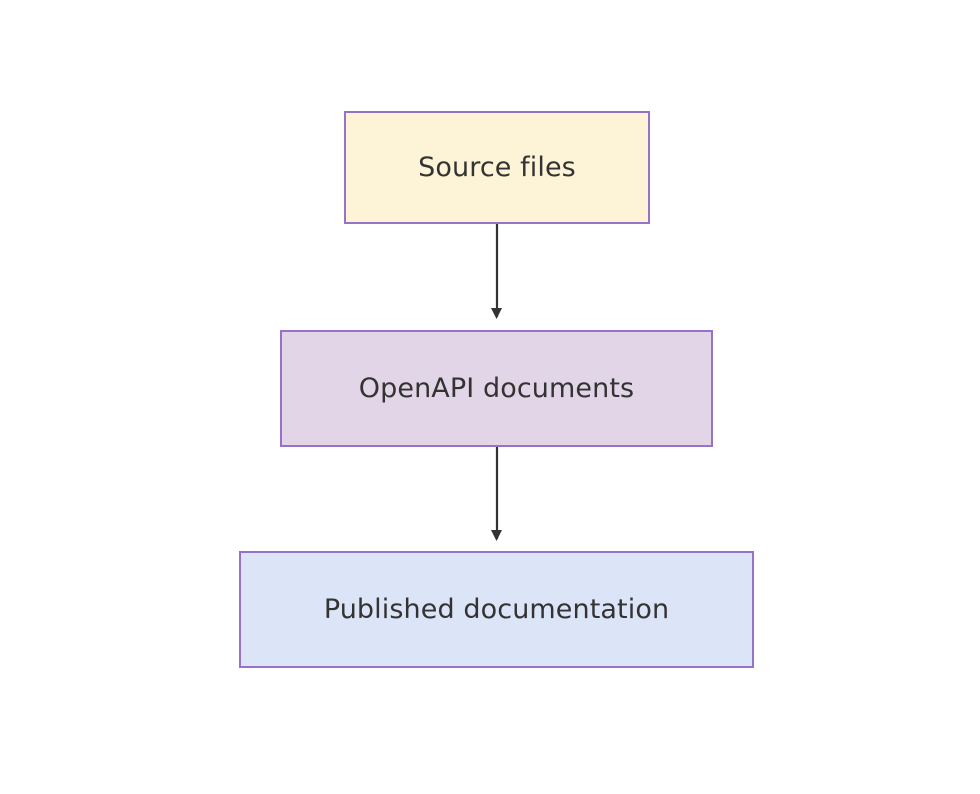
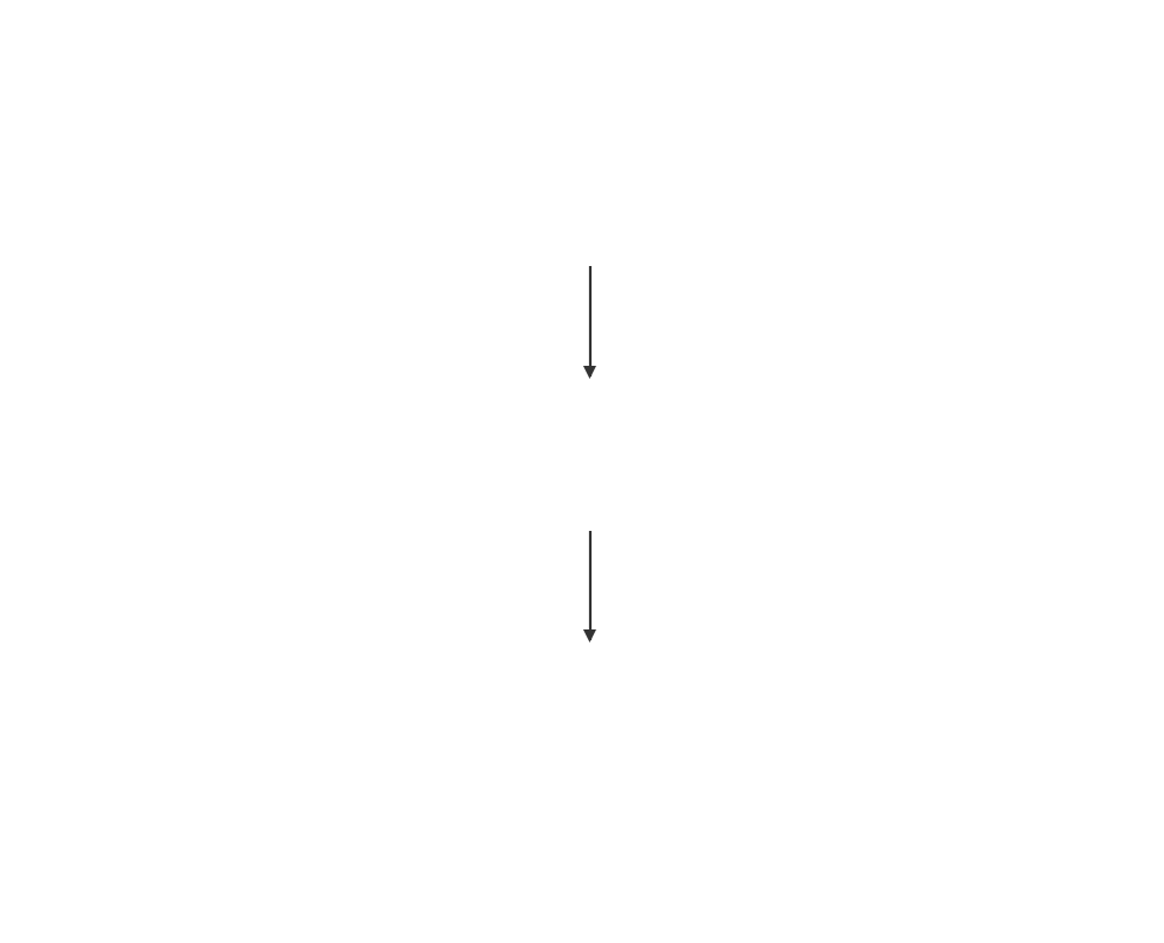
- Source files
- OpenAPI documents
- Published documentation
